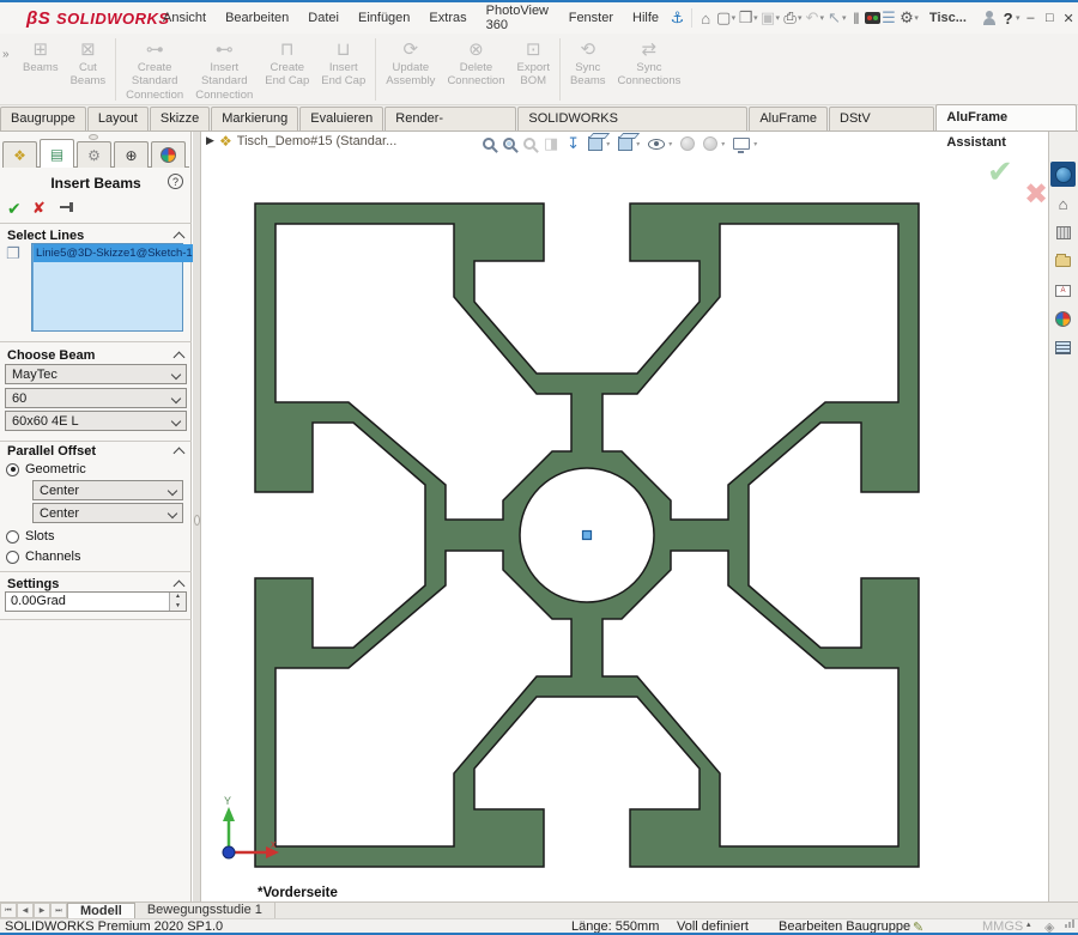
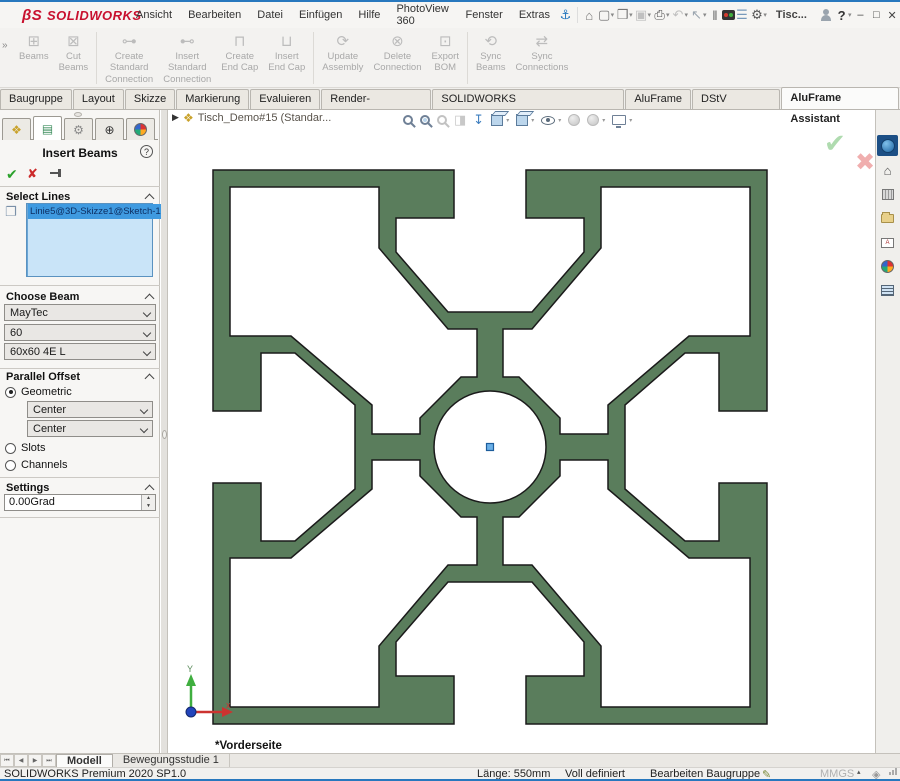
  βS SOLIDWORKS
  Ansicht
  Bearbeiten
  Datei
  Einfügen
- Extras
+ Hilfe
  PhotoView 360
  Fenster
- Hilfe
+ Extras
  ⚓
  ⌂
  ▢
  ❒
  ▣
  ⎙
  ↶
  ↖
  ‖
  ☰
  ⚙
  Tisc...
  ?
  –
  □
  ✕
  ⊞
  Beams
  ⊠
  Cut
  Beams
  ⊶
  Create
  Standard
  Connection
  ⊷
  Insert
  Standard
  Connection
  ⊓
  Create
  End Cap
  ⊔
  Insert
  End Cap
  ⟳
  Update
  Assembly
  ⊗
  Delete
  Connection
  ⊡
  Export
  BOM
  ⟲
  Sync
  Beams
  ⇄
  Sync
  Connections
  »
  Baugruppe
  Layout
  Skizze
  Markierung
  Evaluieren
  AluFrame
  AluFrame Assistant
  ❖
  ▤
  ⚙
  ⊕
  Insert Beams
  ?
  ✔
  ✘
  Select Lines
  ❐
  Linie5@3D-Skizze1@Sketch-1
  Choose Beam
  MayTec
  60
  60x60 4E L
  Parallel Offset
  Geometric
  Center
  Center
  Slots
  Channels
  Settings
  0.00Grad
  Y
  x
  ▶
  ❖
  Tisch_Demo#15 (Standar...
  ◨
  ↧
  ✔
  ✖
  *Vorderseite
  ⌂
  Modell
  Bewegungsstudie 1
  SOLIDWORKS Premium 2020 SP1.0
  Länge: 550mm
  Voll definiert
  Bearbeiten Baugruppe
  ✎
  MMGS
  ◈
